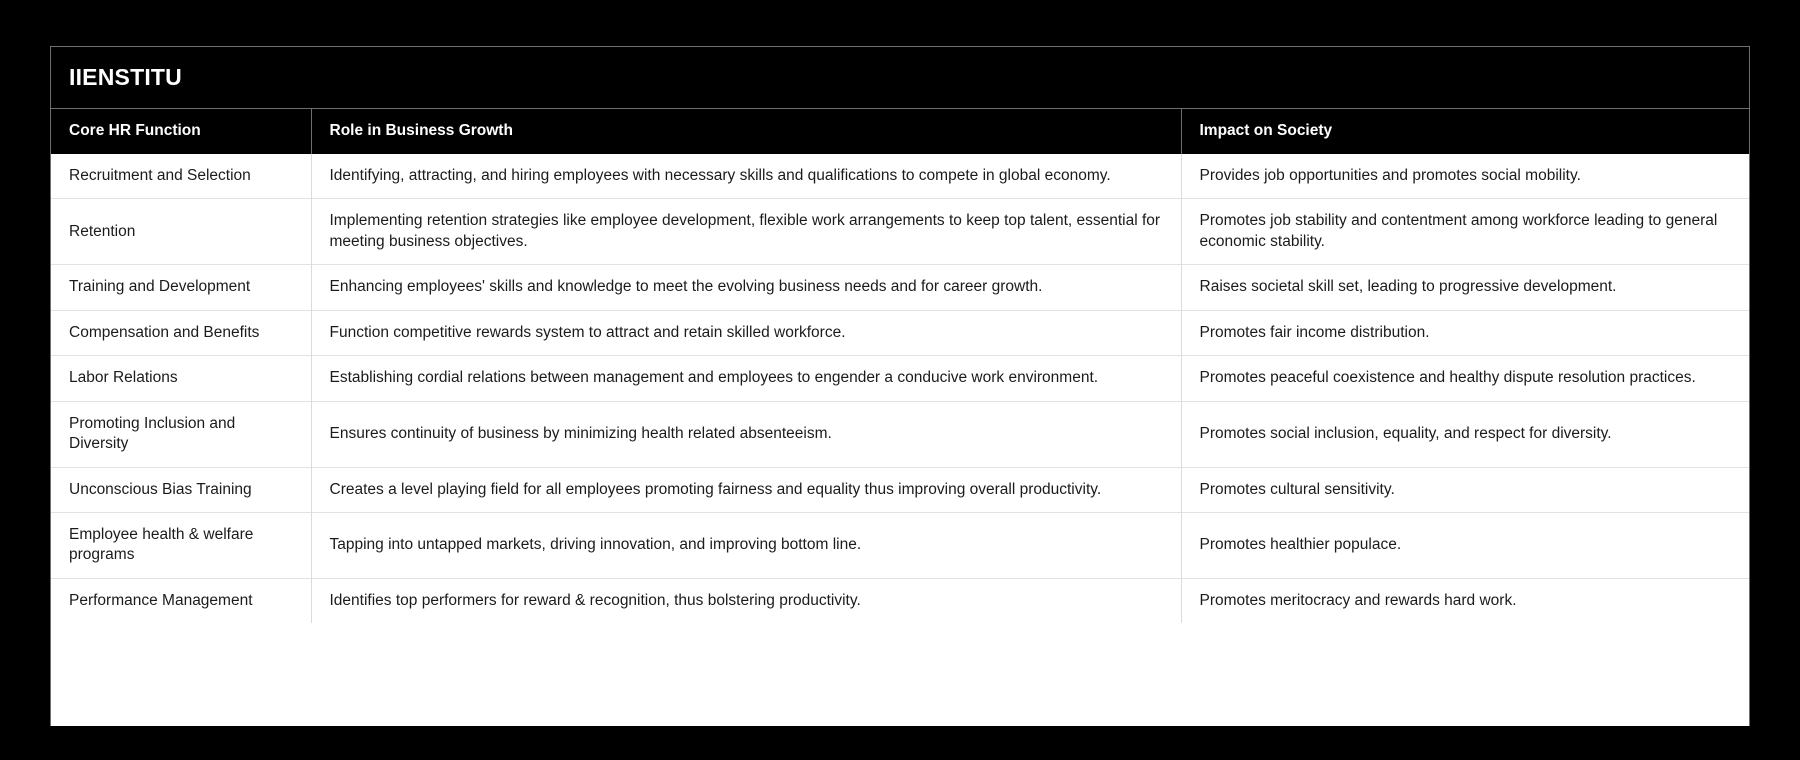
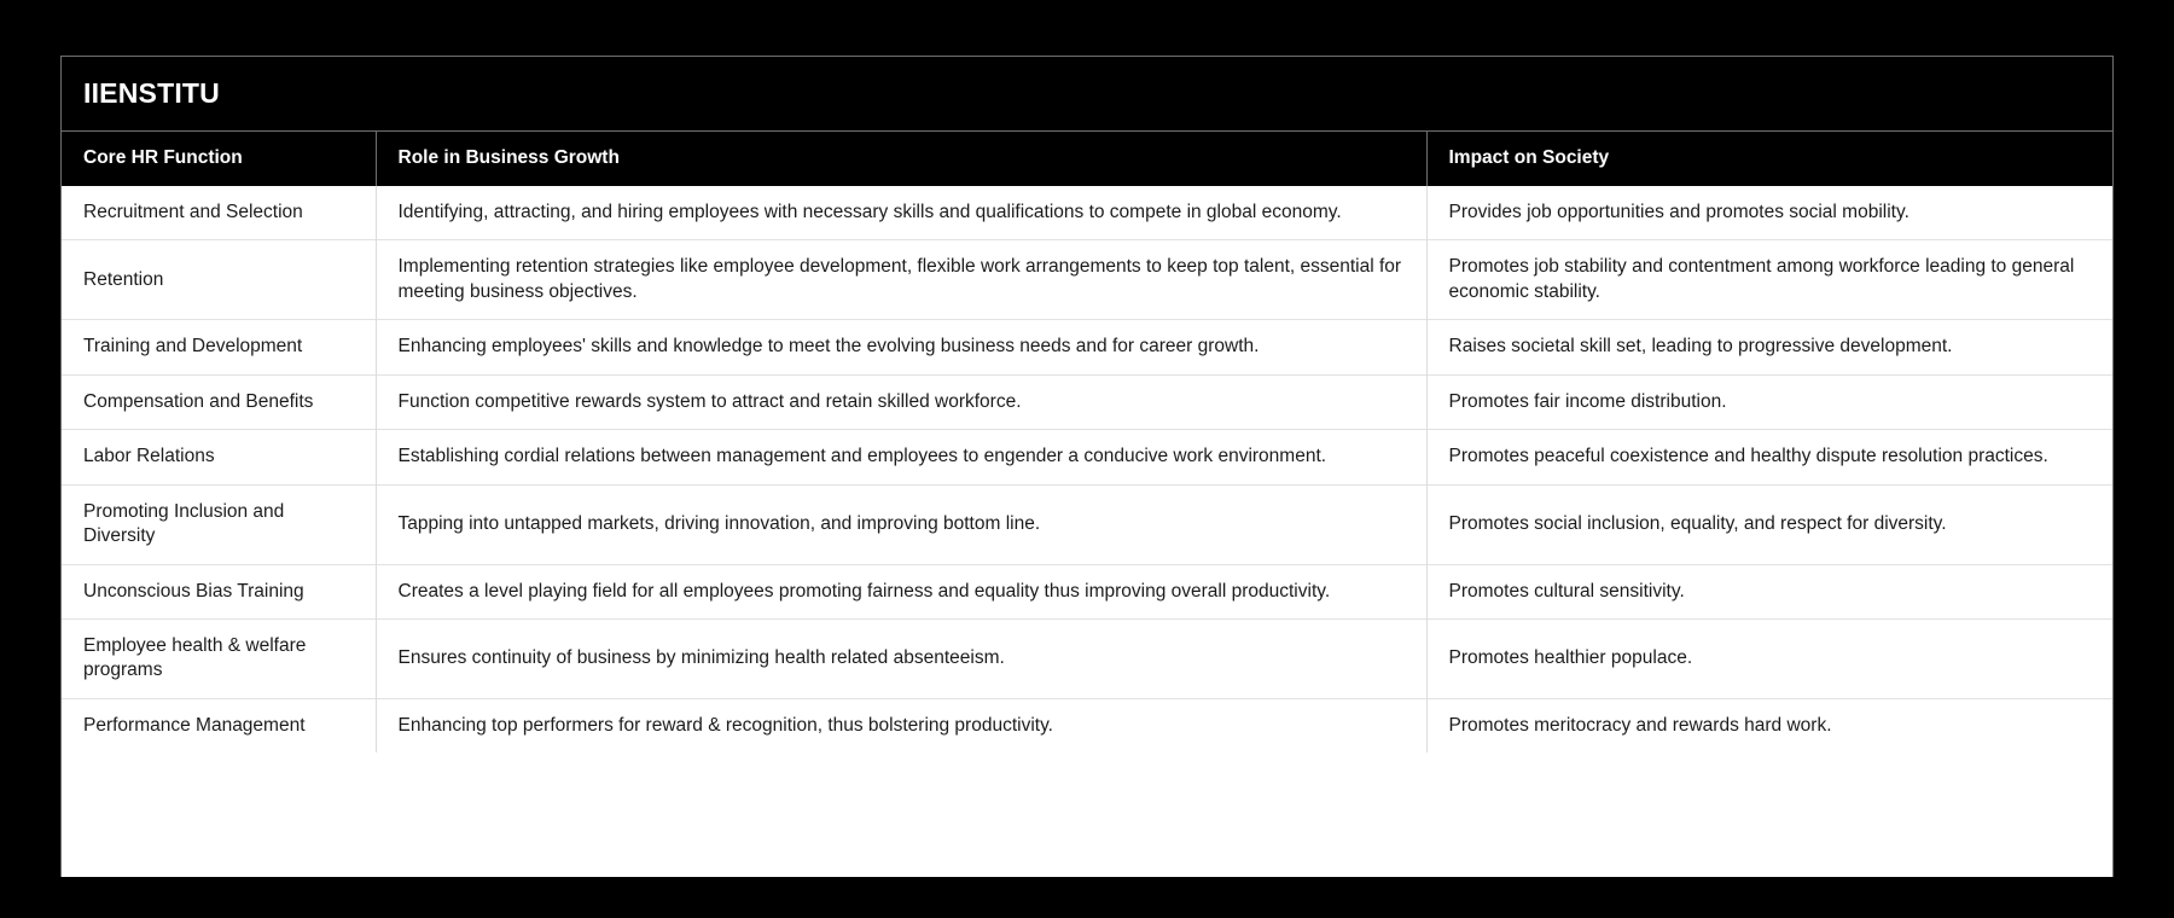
  IIENSTITU
  Core HR Function	Role in Business Growth	Impact on Society
  Recruitment and Selection	Identifying, attracting, and hiring employees with necessary skills and qualifications to compete in global economy.	Provides job opportunities and promotes social mobility.
  Retention	Implementing retention strategies like employee development, flexible work arrangements to keep top talent, essential for meeting business objectives.	Promotes job stability and contentment among workforce leading to general economic stability.
  Training and Development	Enhancing employees' skills and knowledge to meet the evolving business needs and for career growth.	Raises societal skill set, leading to progressive development.
  Compensation and Benefits	Function competitive rewards system to attract and retain skilled workforce.	Promotes fair income distribution.
  Labor Relations	Establishing cordial relations between management and employees to engender a conducive work environment.	Promotes peaceful coexistence and healthy dispute resolution practices.
- Promoting Inclusion and Diversity	Ensures continuity of business by minimizing health related absenteeism.	Promotes social inclusion, equality, and respect for diversity.
+ Promoting Inclusion and Diversity	Tapping into untapped markets, driving innovation, and improving bottom line.	Promotes social inclusion, equality, and respect for diversity.
  Unconscious Bias Training	Creates a level playing field for all employees promoting fairness and equality thus improving overall productivity.	Promotes cultural sensitivity.
- Employee health & welfare programs	Tapping into untapped markets, driving innovation, and improving bottom line.	Promotes healthier populace.
+ Employee health & welfare programs	Ensures continuity of business by minimizing health related absenteeism.	Promotes healthier populace.
- Performance Management	Identifies top performers for reward & recognition, thus bolstering productivity.	Promotes meritocracy and rewards hard work.
+ Performance Management	Enhancing top performers for reward & recognition, thus bolstering productivity.	Promotes meritocracy and rewards hard work.
